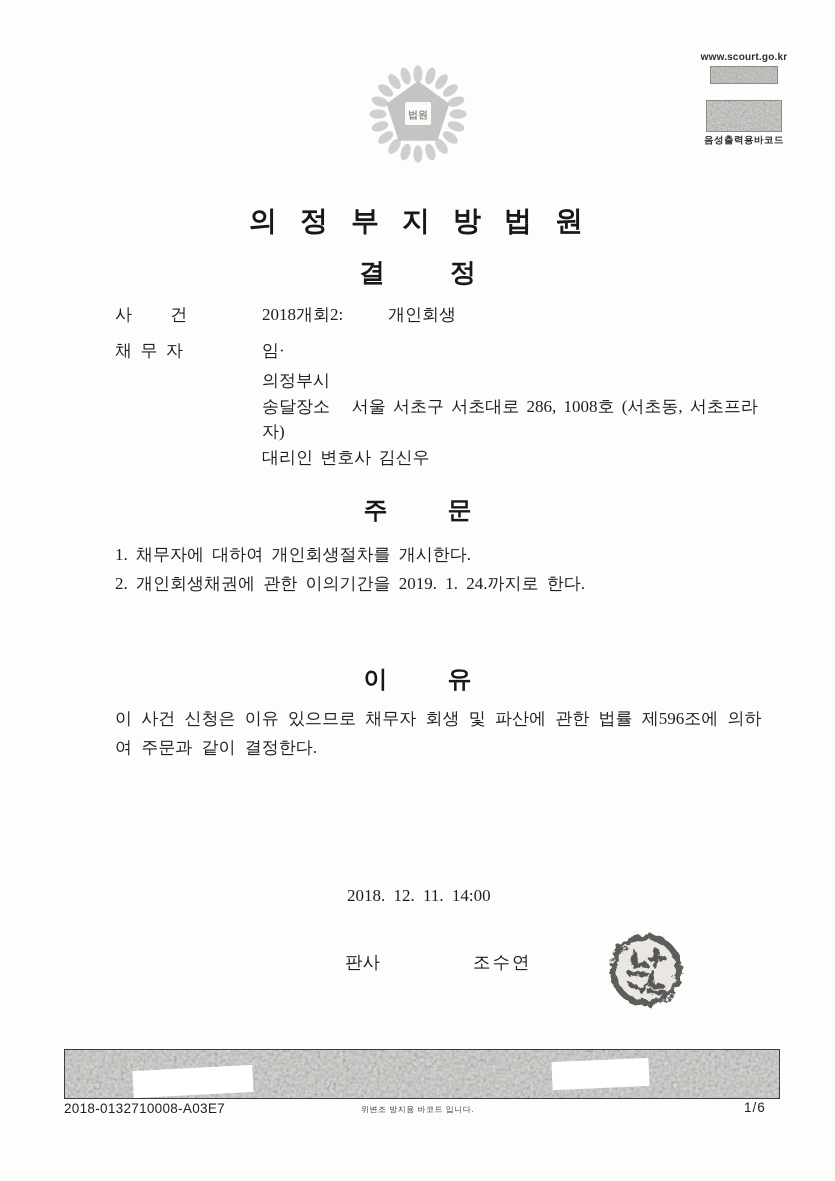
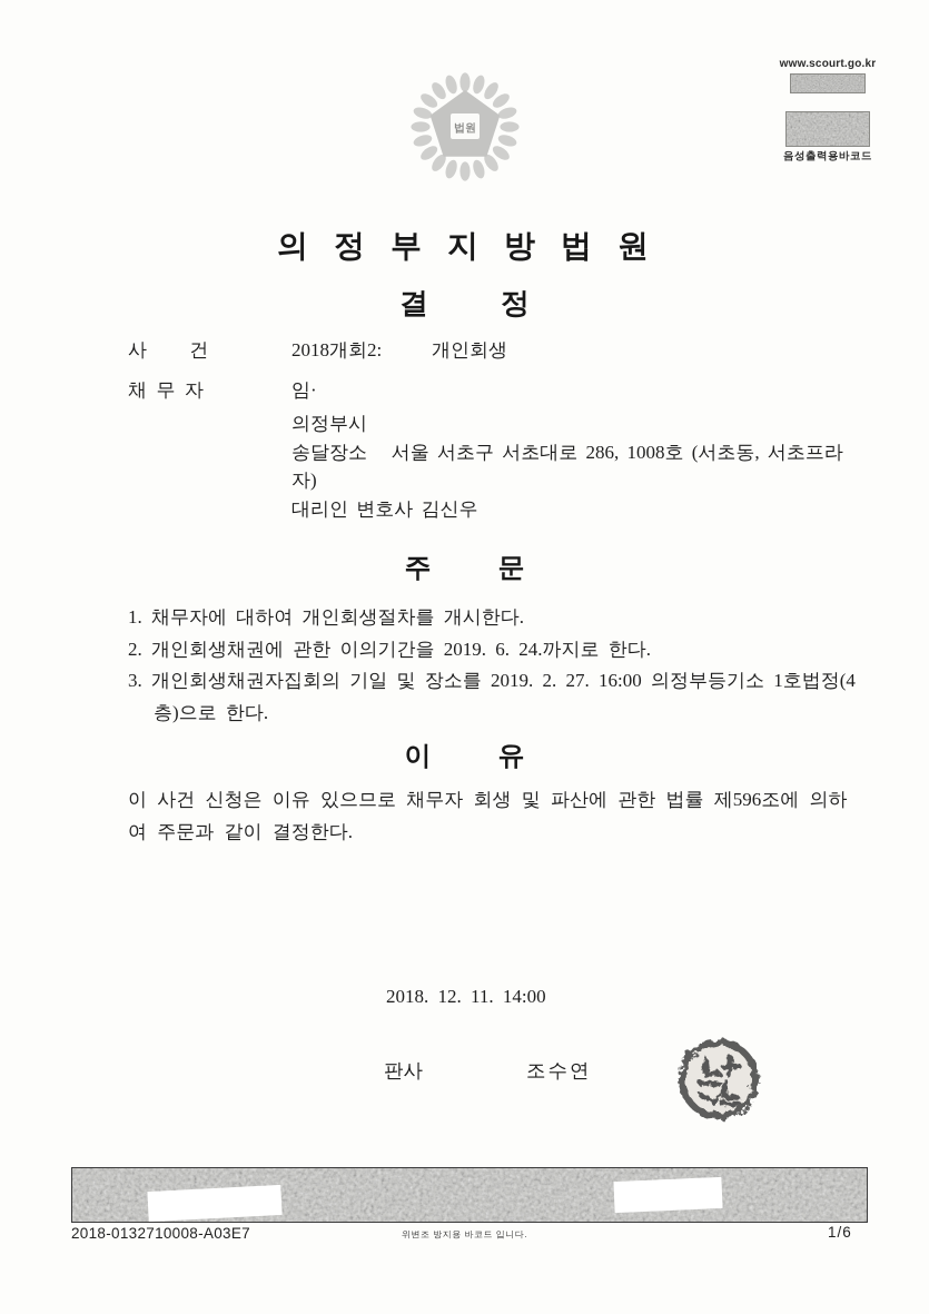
  법원
  www.scourt.go.kr
  음성출력용바코드
  의 정 부 지 방 법 원
  결 정
  사 건
  2018개회2: 개인회생
  채 무 자
  임·
  의정부시
  송달장소 서울 서초구 서초대로 286, 1008호 (서초동, 서초프라
  자)
  대리인 변호사 김신우
  주 문
  1. 채무자에 대하여 개인회생절차를 개시한다.
- 2. 개인회생채권에 관한 이의기간을 2019. 1. 24.까지로 한다.
+ 2. 개인회생채권에 관한 이의기간을 2019. 6. 24.까지로 한다.
+ 3. 개인회생채권자집회의 기일 및 장소를 2019. 2. 27. 16:00 의정부등기소 1호법정(4 층)으로 한다.
  이 유
  이 사건 신청은 이유 있으므로 채무자 회생 및 파산에 관한 법률 제596조에 의하여 주문과 같이 결정한다.
  2018. 12. 11. 14:00
  판사
  조수연
  2018-0132710008-A03E7
  위변조 방지용 바코드 입니다.
  1/6
